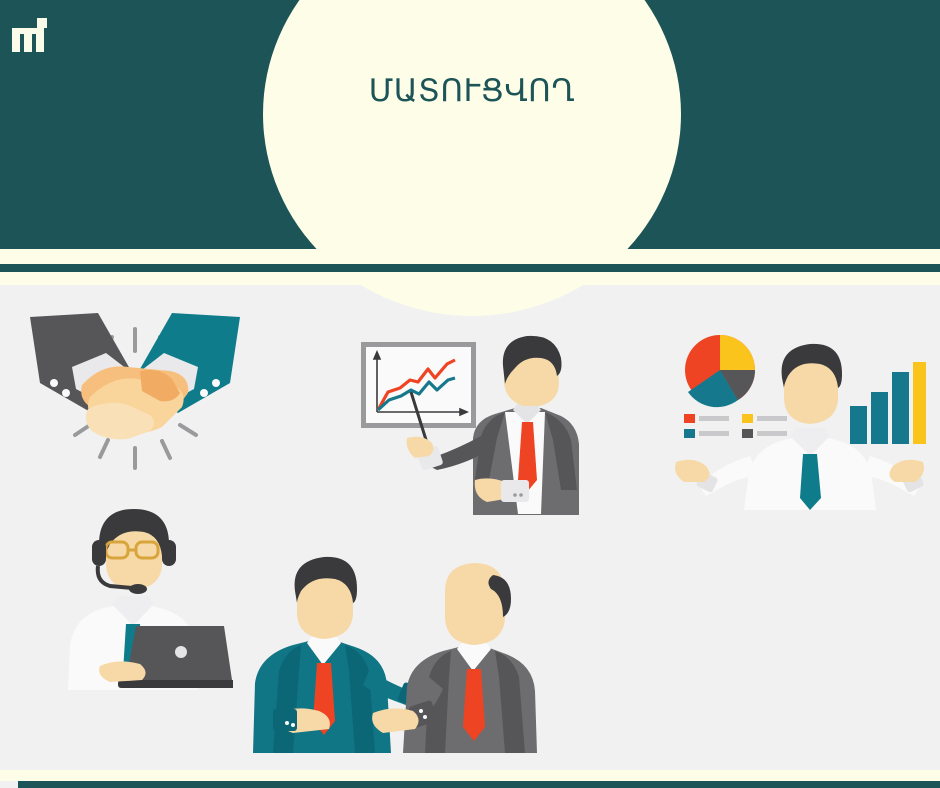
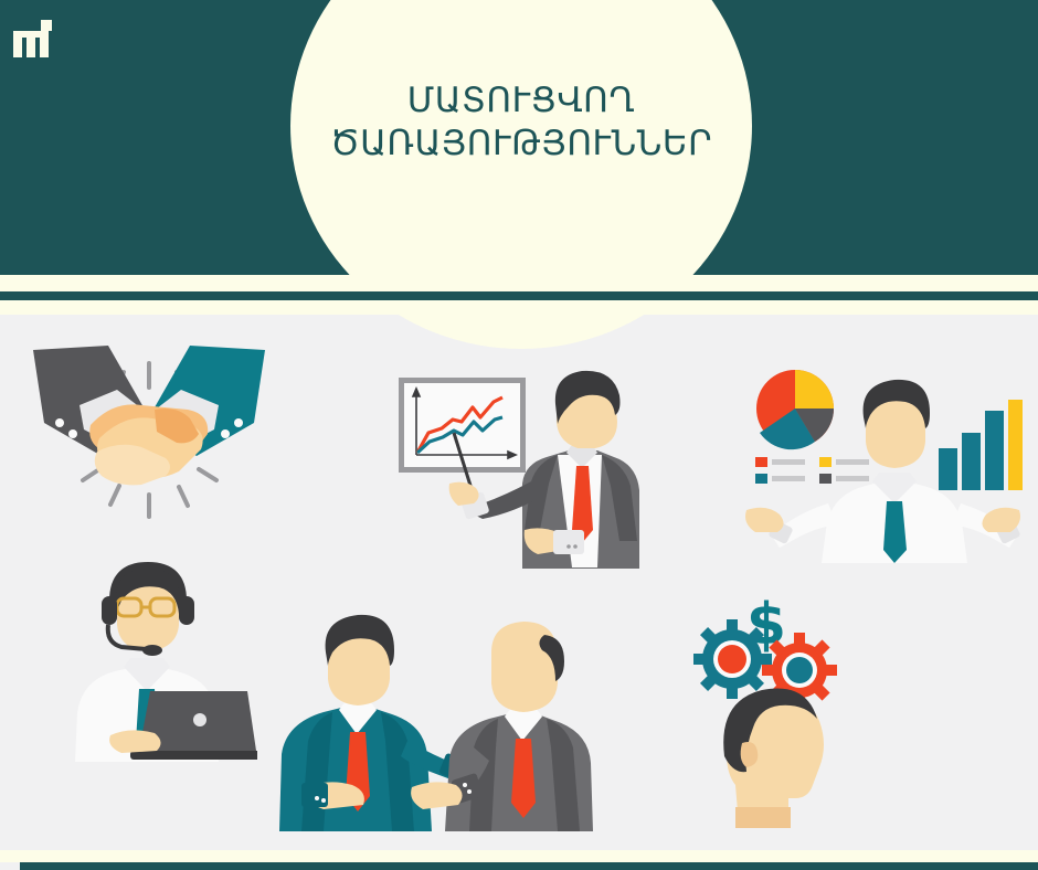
  ՄԱՏՈՒՑՎՈՂ
+ ԾԱՌԱՅՈՒԹՅՈՒՆՆԵՐ
+ $
